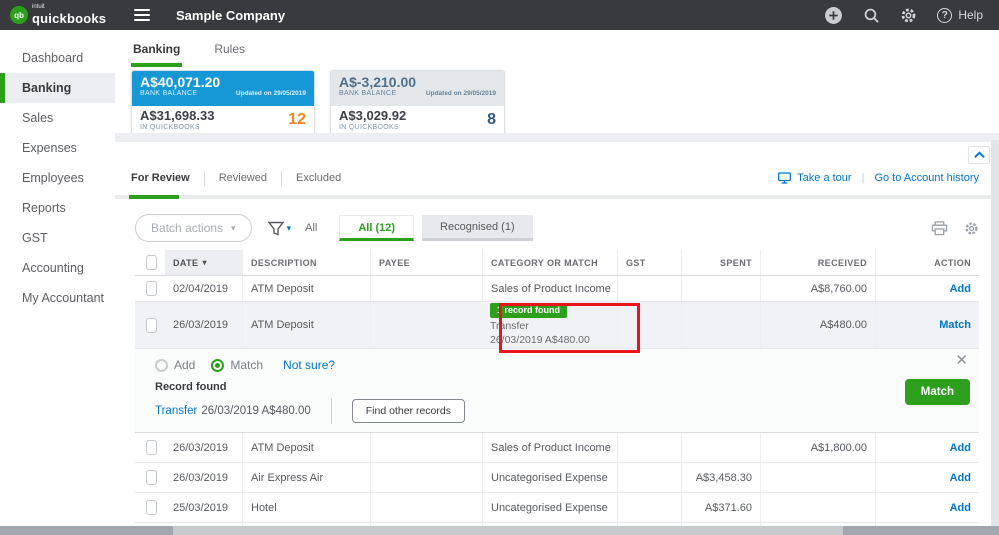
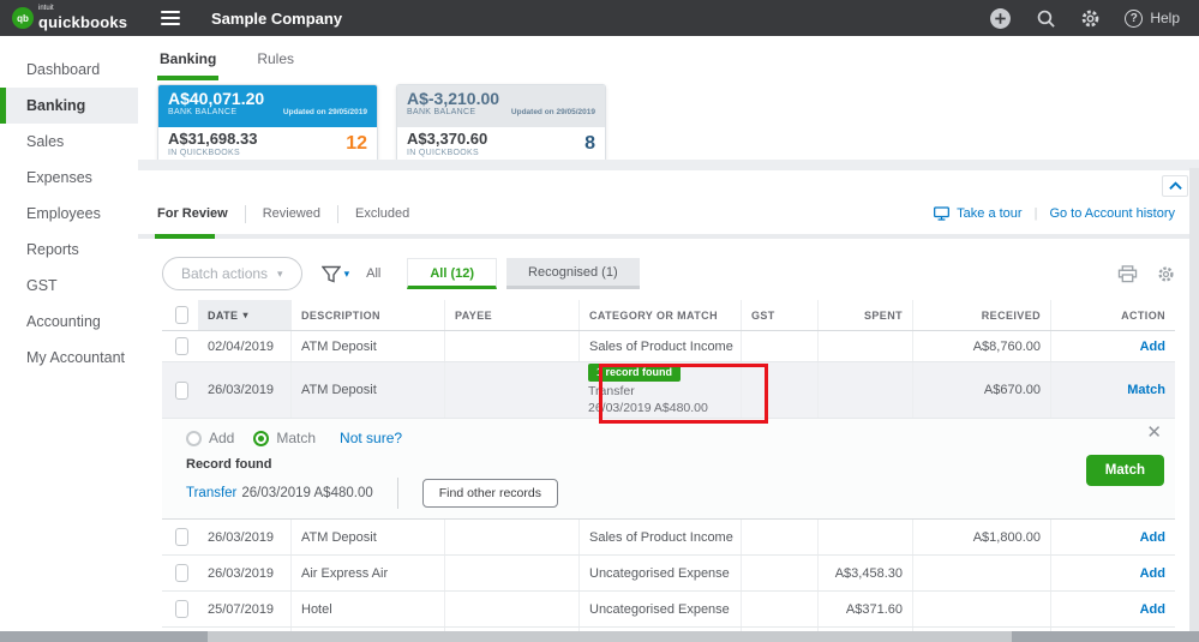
  qb
  quickbooks
  Sample Company
  ?
  Help
  Dashboard
  Banking
  Sales
  Expenses
  Employees
  Reports
  GST
  Accounting
  My Accountant
  Banking
  Rules
  A$40,071.20
  A$31,698.33
  12
  A$-3,210.00
- A$3,029.92
+ A$3,370.60
  8
  For Review
  Reviewed
  Excluded
  Take a tour
  |
  Go to Account history
  Batch actions
  ▾
  ▾
  All
  All (12)
  Recognised (1)
  DATE
  ▾
  DESCRIPTION
  PAYEE
  CATEGORY OR MATCH
  GST
  SPENT
  RECEIVED
  ACTION
  02/04/2019
  ATM Deposit
  Sales of Product Income
  A$8,760.00
  Add
  26/03/2019
  ATM Deposit
  1 record found
  Transfer
  26/03/2019 A$480.00
- A$480.00
+ A$670.00
  Match
  ✕
  Add
  Match
  Not sure?
  Record found
  Transfer
  26/03/2019 A$480.00
  Find other records
  Match
  26/03/2019
  ATM Deposit
  Sales of Product Income
  A$1,800.00
  Add
  26/03/2019
  Air Express Air
  Uncategorised Expense
  A$3,458.30
  Add
- 25/03/2019
+ 25/07/2019
  Hotel
  Uncategorised Expense
  A$371.60
  Add
